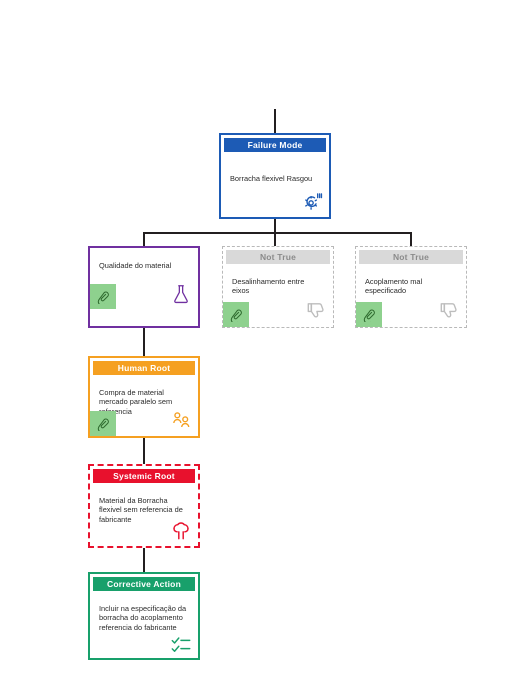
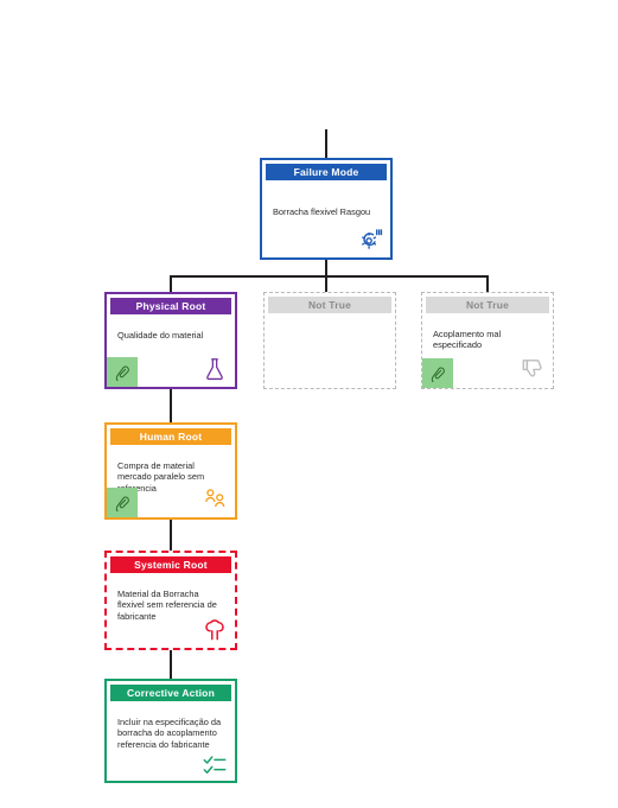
  Failure Mode
  Borracha flexivel Rasgou
+ Physical Root
  Qualidade do material
  Not True
- Desalinhamento entre
- eixos
  Not True
  Acoplamento mal
  especificado
  Human Root
  Compra de material
  mercado paralelo sem
  Systemic Root
  Material da Borracha
  flexivel sem referencia de
  fabricante
  Corrective Action
  Incluir na especificação da
  borracha do acoplamento
  referencia do fabricante
